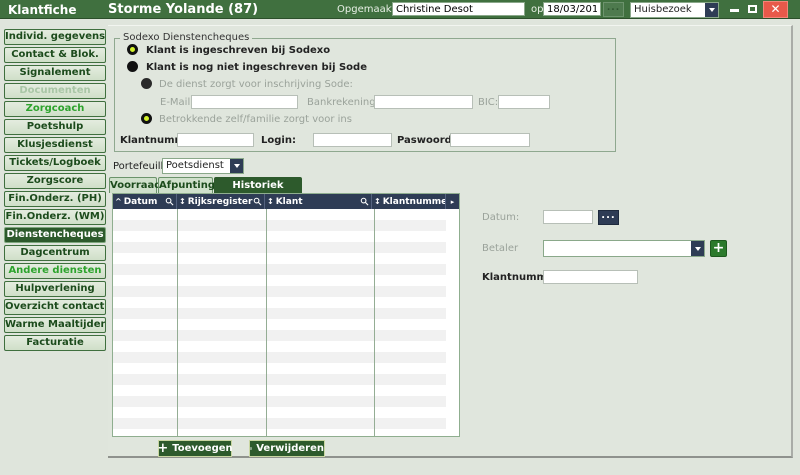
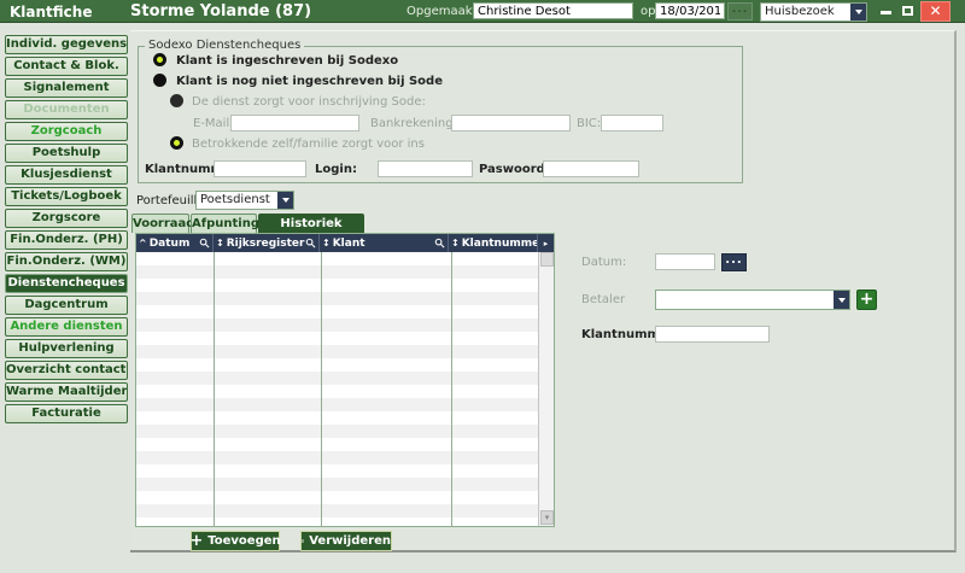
  Klantfiche
  Storme Yolande (87)
  Christine Desot
  op
  18/03/201
  ...
  Huisbezoek
  ✕
  Individ. gegevens
  Contact & Blok.
  Signalement
  Documenten
  Zorgcoach
  Poetshulp
  Klusjesdienst
  Tickets/Logboek
  Zorgscore
  Fin.Onderz. (PH)
  Fin.Onderz. (WM)
  Dienstencheques
  Dagcentrum
  Andere diensten
  Hulpverlening
  Overzicht contact
  Warme Maaltijden
  Facturatie
  Sodexo Dienstencheques
  Klant is ingeschreven bij Sodexo
  Klant is nog niet ingeschreven bij Sode
  De dienst zorgt voor inschrijving Sode:
  E-Mail
  Bankrekening
  BIC:
  Betrokkende zelf/familie zorgt voor ins
  Login:
  Paswoord
  Portefeuil
  Poetsdienst
  Voorraa
  Afpunting
  ^
  Datum
  ↕
  Rijksregister
  ↕
  Klant
  ↕
  Klantnumme
  ▸
+ ▾
  +
  Toevoegen
  Verwijderen
  Datum:
  ...
  Betaler
  +
  Klantnumm
